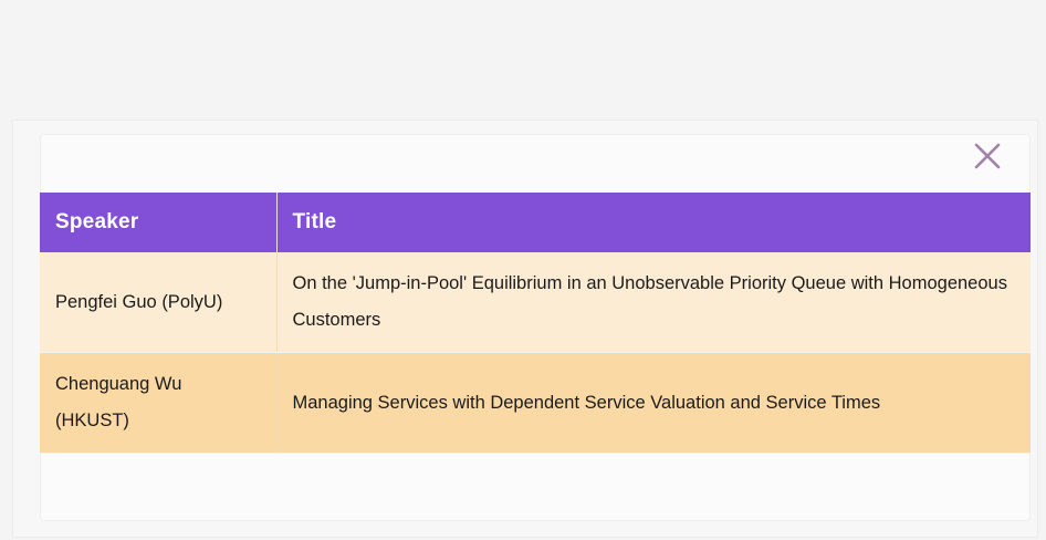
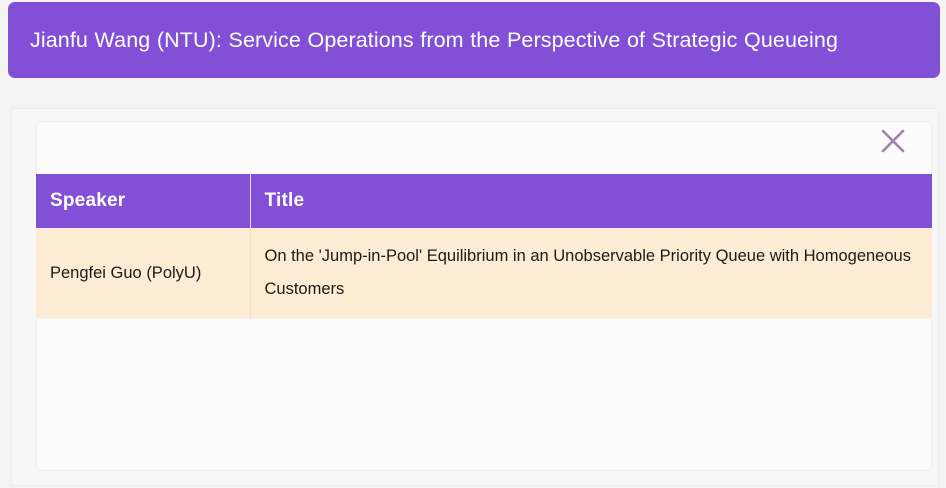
+ Jianfu Wang (NTU): Service Operations from the Perspective of Strategic Queueing
  Speaker	Title
  Pengfei Guo (PolyU)	On the 'Jump-in-Pool' Equilibrium in an Unobservable Priority Queue with Homogeneous Customers
- Chenguang Wu (HKUST)	Managing Services with Dependent Service Valuation and Service Times
